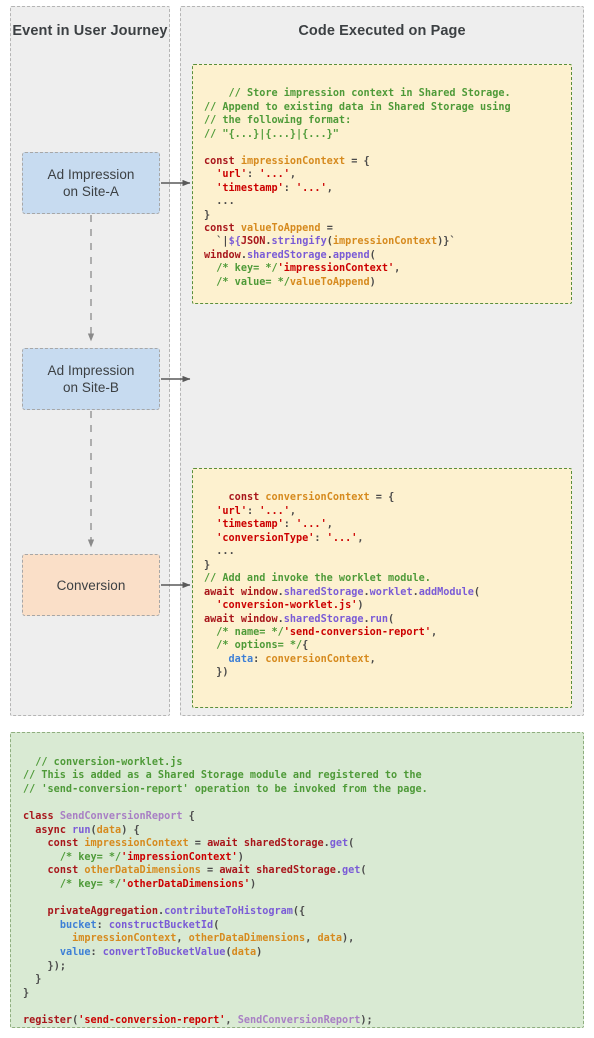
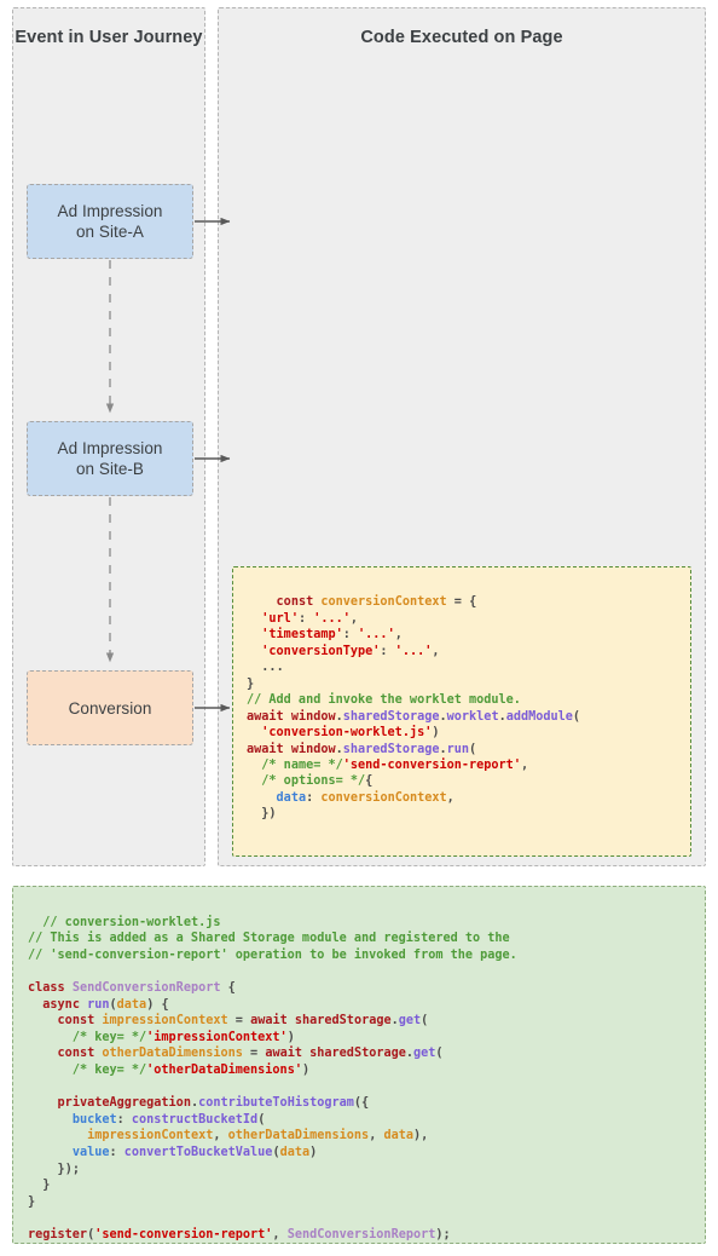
  Event in User Journey
  Code Executed on Page
  Ad Impression
  on Site-A
  Ad Impression
  on Site-B
  Conversion
- // Store impression context in Shared Storage. // Append to existing data in Shared Storage using // the following format: // "{...}|{...}|{...}" const impressionContext = { 'url': '...', 'timestamp': '...', ... } const valueToAppend = `|${JSON.stringify(impressionContext)}` window.sharedStorage.append( /* key= */'impressionContext', /* value= */valueToAppend)
  const conversionContext = { 'url': '...', 'timestamp': '...', 'conversionType': '...', ... } // Add and invoke the worklet module. await window.sharedStorage.worklet.addModule( 'conversion-worklet.js') await window.sharedStorage.run( /* name= */'send-conversion-report', /* options= */{ data: conversionContext, })
  // conversion-worklet.js // This is added as a Shared Storage module and registered to the // 'send-conversion-report' operation to be invoked from the page. class SendConversionReport { async run(data) { const impressionContext = await sharedStorage.get( /* key= */'impressionContext') const otherDataDimensions = await sharedStorage.get( /* key= */'otherDataDimensions') privateAggregation.contributeToHistogram({ bucket: constructBucketId( impressionContext, otherDataDimensions, data), value: convertToBucketValue(data) }); } } register('send-conversion-report', SendConversionReport);
